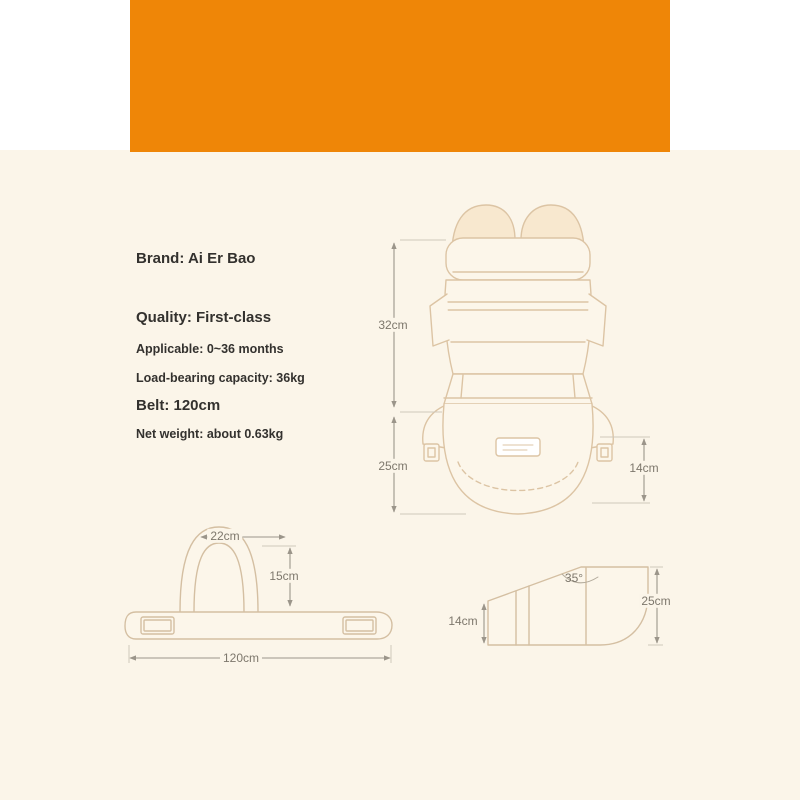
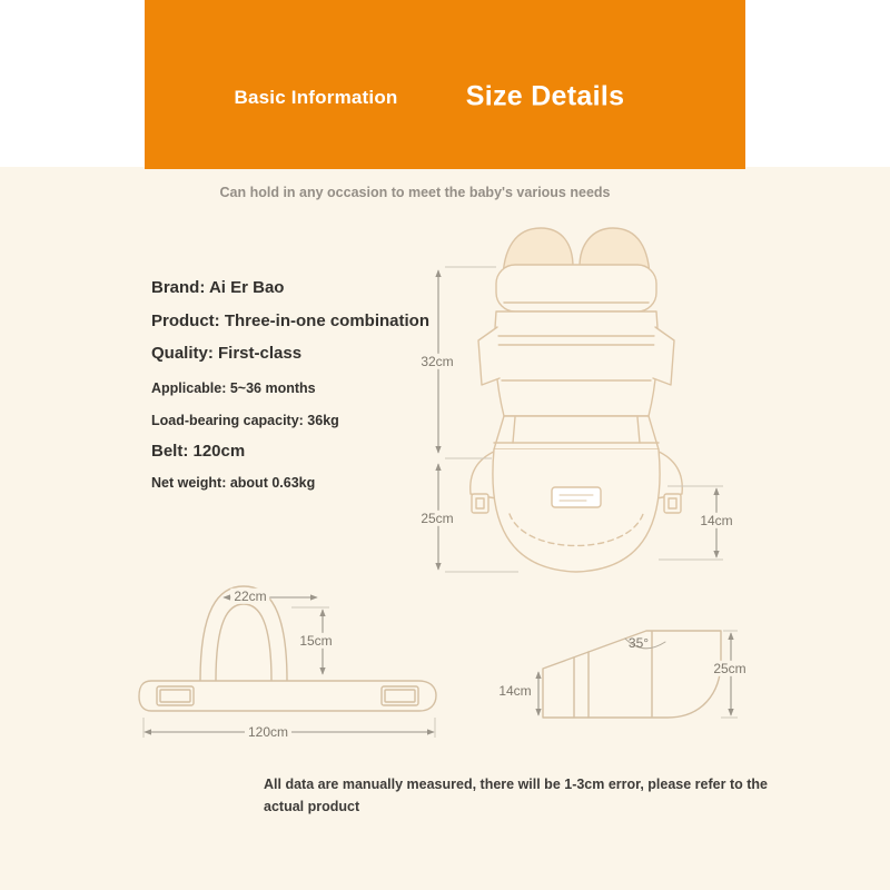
+ Basic Information
+ Size Details
+ Can hold in any occasion to meet the baby's various needs
  Brand: Ai Er Bao
+ Product: Three-in-one combination
  Quality: First-class
- Applicable: 0~36 months
+ Applicable: 5~36 months
  Load-bearing capacity: 36kg
  Belt: 120cm
  Net weight: about 0.63kg
  32cm
  25cm
  14cm
  22cm
  15cm
  120cm
  35°
  25cm
  14cm
+ All data are manually measured, there will be 1-3cm error, please refer to the actual product
